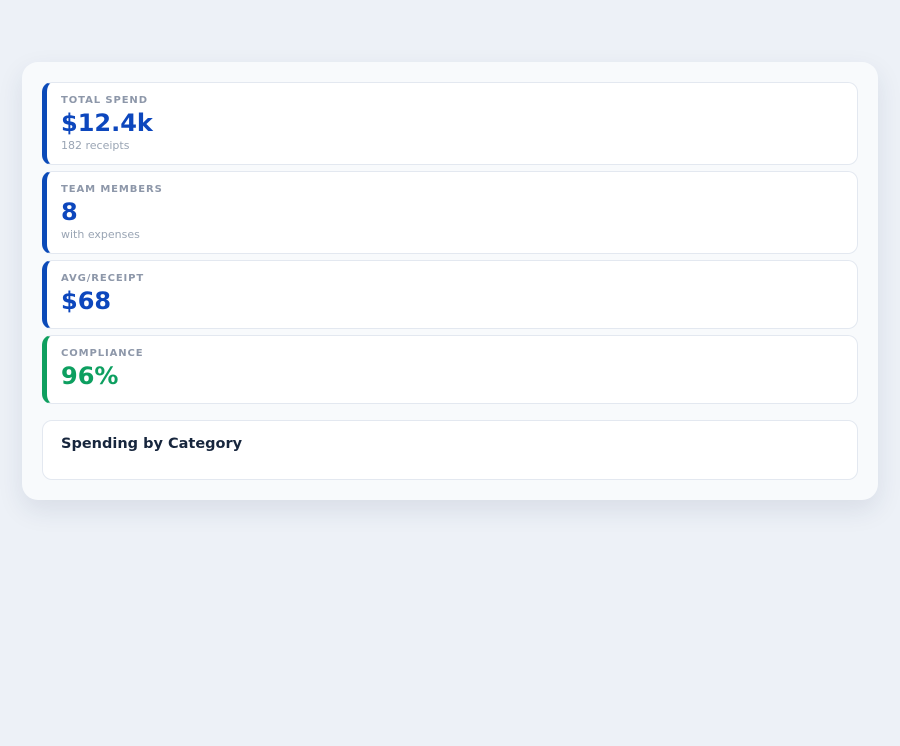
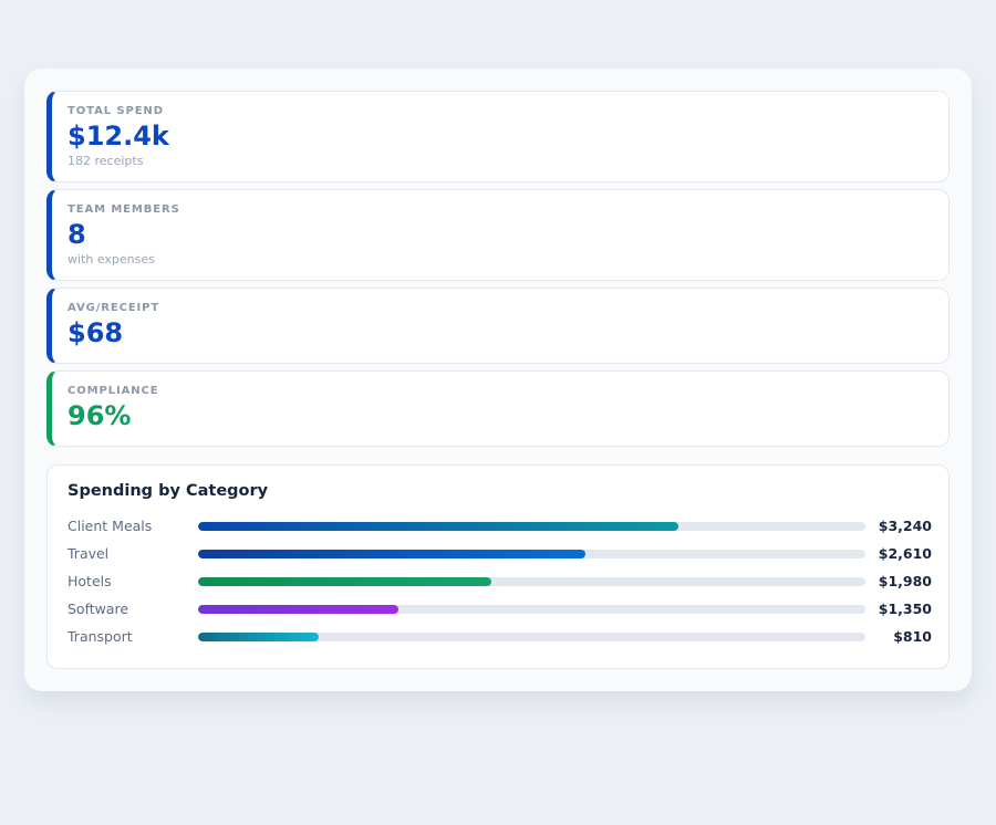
  TOTAL SPEND
  $12.4k
  182 receipts
  TEAM MEMBERS
  8
  with expenses
  AVG/RECEIPT
  $68
  COMPLIANCE
  96%
  Spending by Category
+ Client Meals
+ $3,240
+ Travel
+ $2,610
+ Hotels
+ $1,980
+ Software
+ $1,350
+ Transport
+ $810
